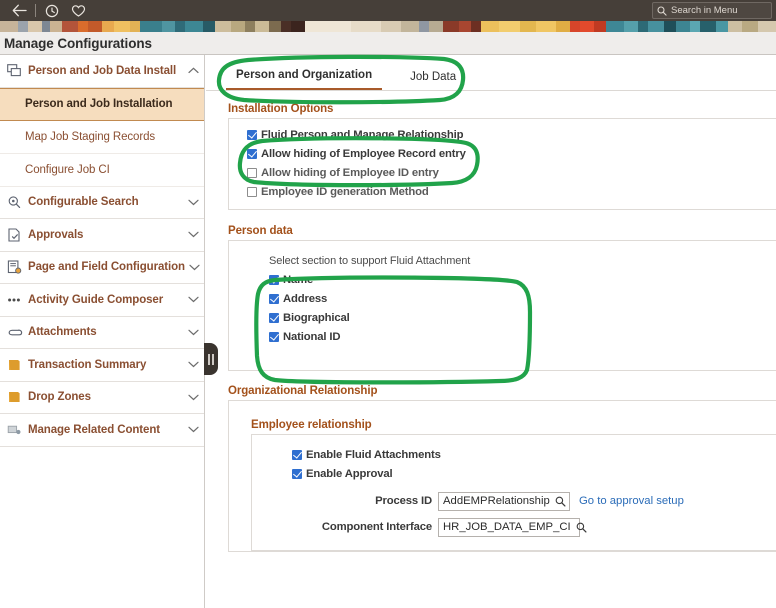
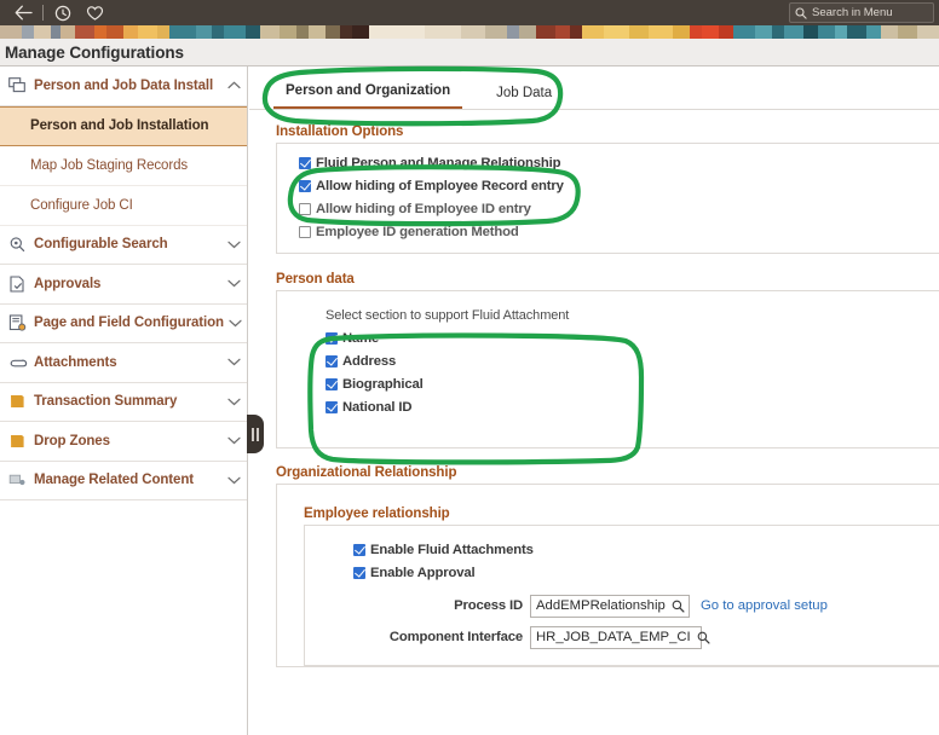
  Search in Menu
  Manage Configurations
  Person and Job Data Install
  Person and Job Installation
  Map Job Staging Records
  Configure Job CI
  Configurable Search
  Approvals
  Page and Field Configuration
- Activity Guide Composer
  Attachments
  Transaction Summary
  Drop Zones
  Manage Related Content
  Person and Organization
  Job Data
  Installation Options
  Fluid Person and Manage Relationship
  Allow hiding of Employee Record entry
  Allow hiding of Employee ID entry
  Employee ID generation Method
  Person data
  Select section to support Fluid Attachment
  Address
  Biographical
  National ID
  Organizational Relationship
  Employee relationship
  Enable Fluid Attachments
  Enable Approval
  Process ID
  AddEMPRelationship
  Go to approval setup
  Component Interface
  HR_JOB_DATA_EMP_CI
